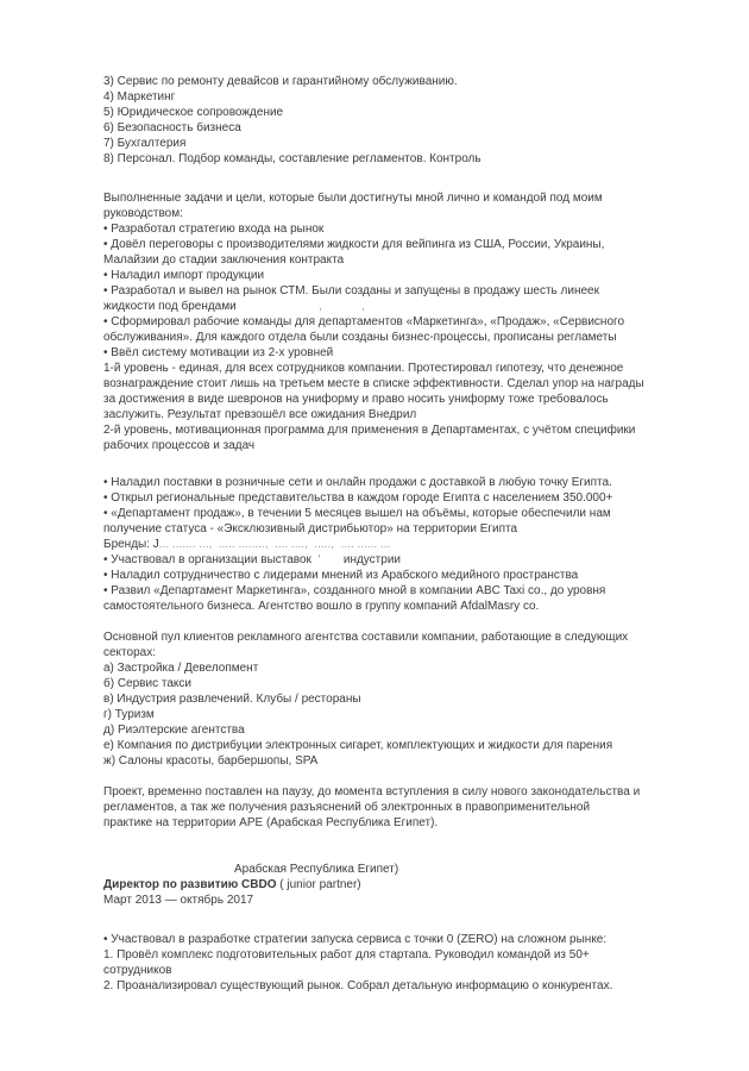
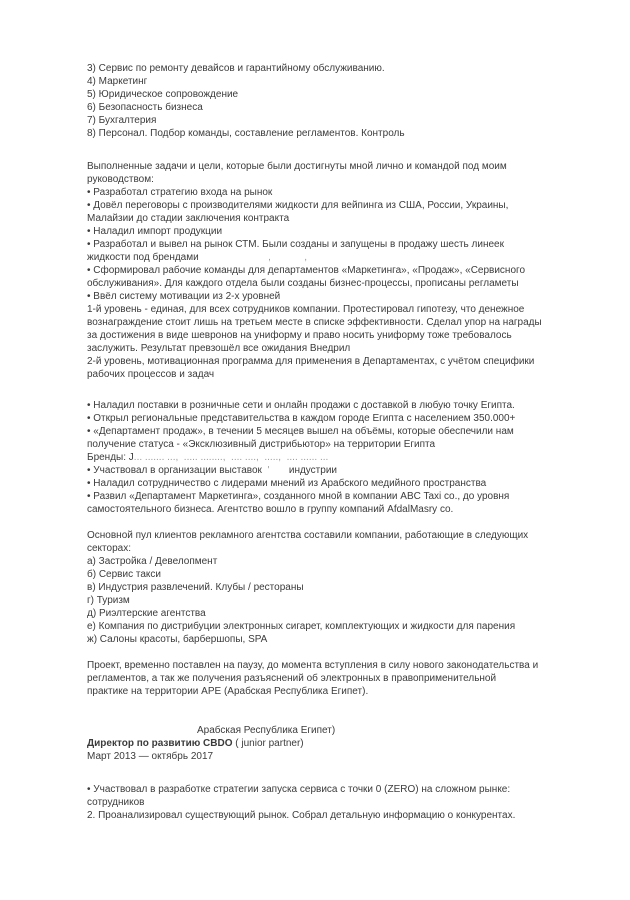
  3) Сервис по ремонту девайсов и гарантийному обслуживанию.
  4) Маркетинг
  5) Юридическое сопровождение
  6) Безопасность бизнеса
  7) Бухгалтерия
  8) Персонал. Подбор команды, составление регламентов. Контроль
  Выполненные задачи и цели, которые были достигнуты мной лично и командой под моим
  руководством:
  • Разработал стратегию входа на рынок
  • Довёл переговоры с производителями жидкости для вейпинга из США, России, Украины,
  Малайзии до стадии заключения контракта
  • Наладил импорт продукции
  • Разработал и вывел на рынок СТМ. Были созданы и запущены в продажу шесть линеек
  жидкости под брендами , ,
  • Сформировал рабочие команды для департаментов «Маркетинга», «Продаж», «Сервисного
  обслуживания». Для каждого отдела были созданы бизнес-процессы, прописаны регламеты
  • Ввёл систему мотивации из 2-х уровней
  1-й уровень - единая, для всех сотрудников компании. Протестировал гипотезу, что денежное
  вознаграждение стоит лишь на третьем месте в списке эффективности. Сделал упор на награды
  за достижения в виде шевронов на униформу и право носить униформу тоже требовалось
  заслужить. Результат превзошёл все ожидания Внедрил
  2-й уровень, мотивационная программа для применения в Департаментах, с учётом специфики
  рабочих процессов и задач
  • Наладил поставки в розничные сети и онлайн продажи с доставкой в любую точку Египта.
  • Открыл региональные представительства в каждом городе Египта с населением 350.000+
  • «Департамент продаж», в течении 5 месяцев вышел на объёмы, которые обеспечили нам
  получение статуса - «Эксклюзивный дистрибьютор» на территории Египта
  Бренды: J... ....... ..., ..... ........, .... ...., ....., .... ...... ...
  • Участвовал в организации выставок ' индустрии
  • Наладил сотрудничество с лидерами мнений из Арабского медийного пространства
  • Развил «Департамент Маркетинга», созданного мной в компании ABC Taxi co., до уровня
  самостоятельного бизнеса. Агентство вошло в группу компаний AfdalMasry co.
  Основной пул клиентов рекламного агентства составили компании, работающие в следующих
  секторах:
  а) Застройка / Девелопмент
  б) Сервис такси
  в) Индустрия развлечений. Клубы / рестораны
  г) Туризм
  д) Риэлтерские агентства
  е) Компания по дистрибуции электронных сигарет, комплектующих и жидкости для парения
  ж) Салоны красоты, барбершопы, SPA
  Проект, временно поставлен на паузу, до момента вступления в силу нового законодательства и
  регламентов, а так же получения разъяснений об электронных в правоприменительной
  практике на территории АРЕ (Арабская Республика Египет).
  Арабская Республика Египет)
  Директор по развитию CBDO ( junior partner)
  Март 2013 — октябрь 2017
  • Участвовал в разработке стратегии запуска сервиса с точки 0 (ZERO) на сложном рынке:
- 1. Провёл комплекс подготовительных работ для стартапа. Руководил командой из 50+
  сотрудников
  2. Проанализировал существующий рынок. Собрал детальную информацию о конкурентах.
